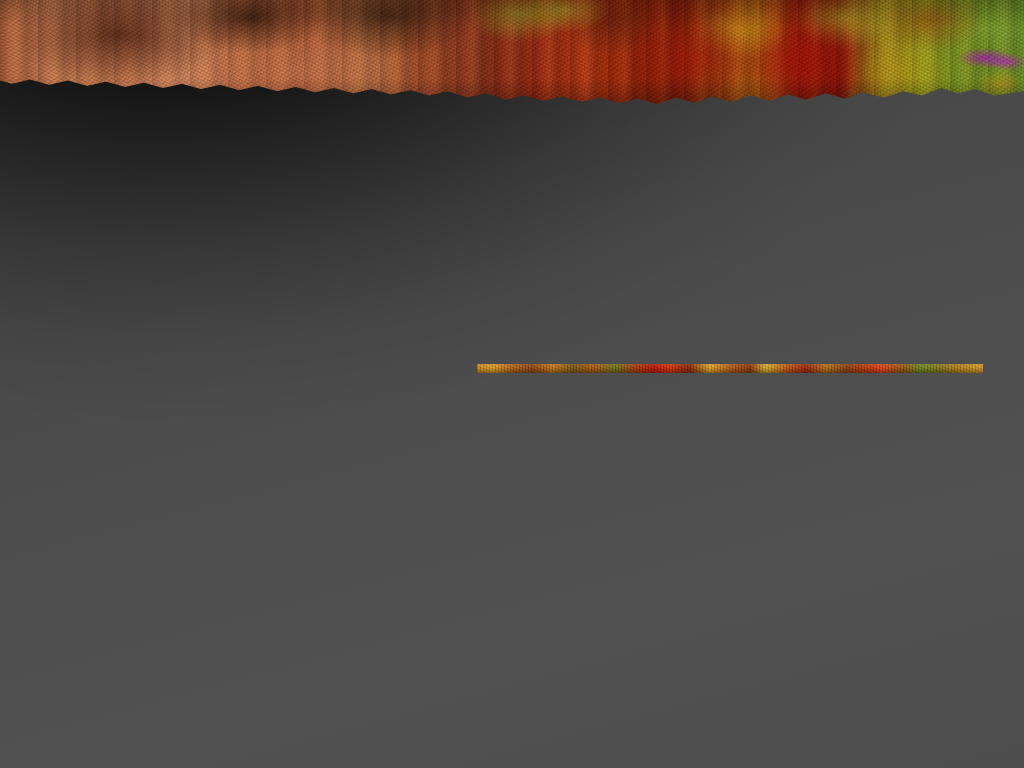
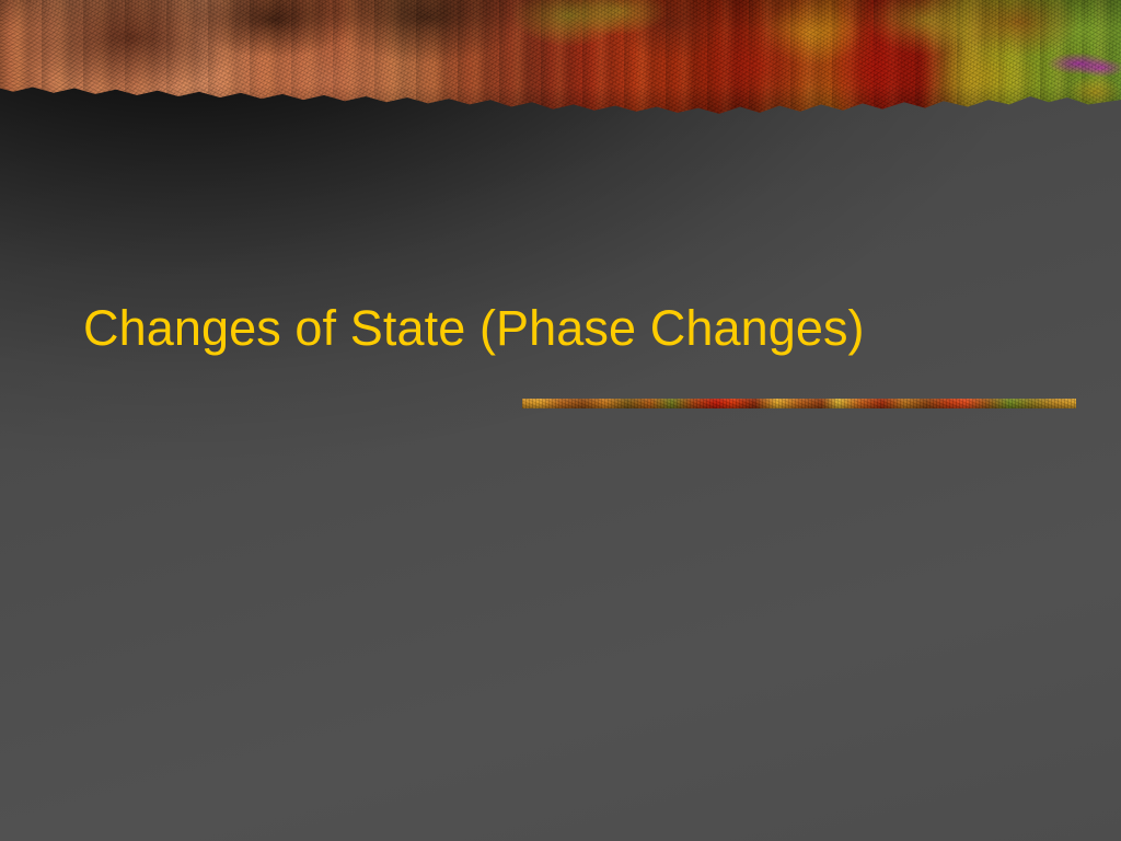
+ Changes of State (Phase Changes)
